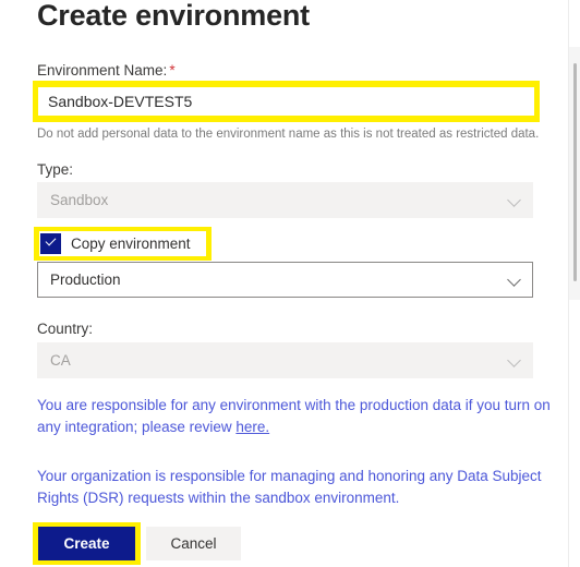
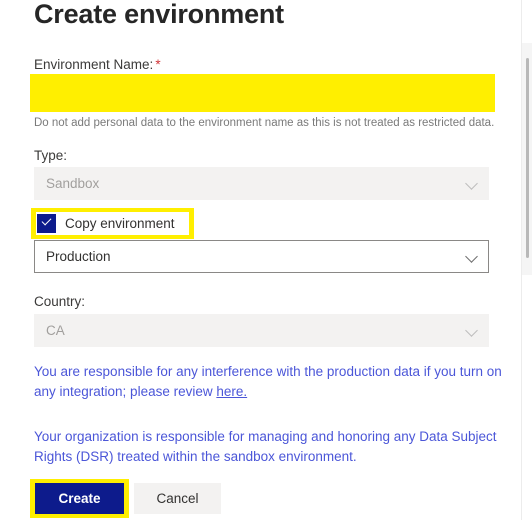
  Create environment
  Environment Name: *
- Sandbox-DEVTEST5
  Do not add personal data to the environment name as this is not treated as restricted data.
  Type:
  Sandbox
  Copy environment
  Production
  Country:
  CA
- You are responsible for any environment with the production data if you turn on any integration; please review here.
+ You are responsible for any interference with the production data if you turn on any integration; please review here.
- Your organization is responsible for managing and honoring any Data Subject Rights (DSR) requests within the sandbox environment.
+ Your organization is responsible for managing and honoring any Data Subject Rights (DSR) treated within the sandbox environment.
  Create
  Cancel
